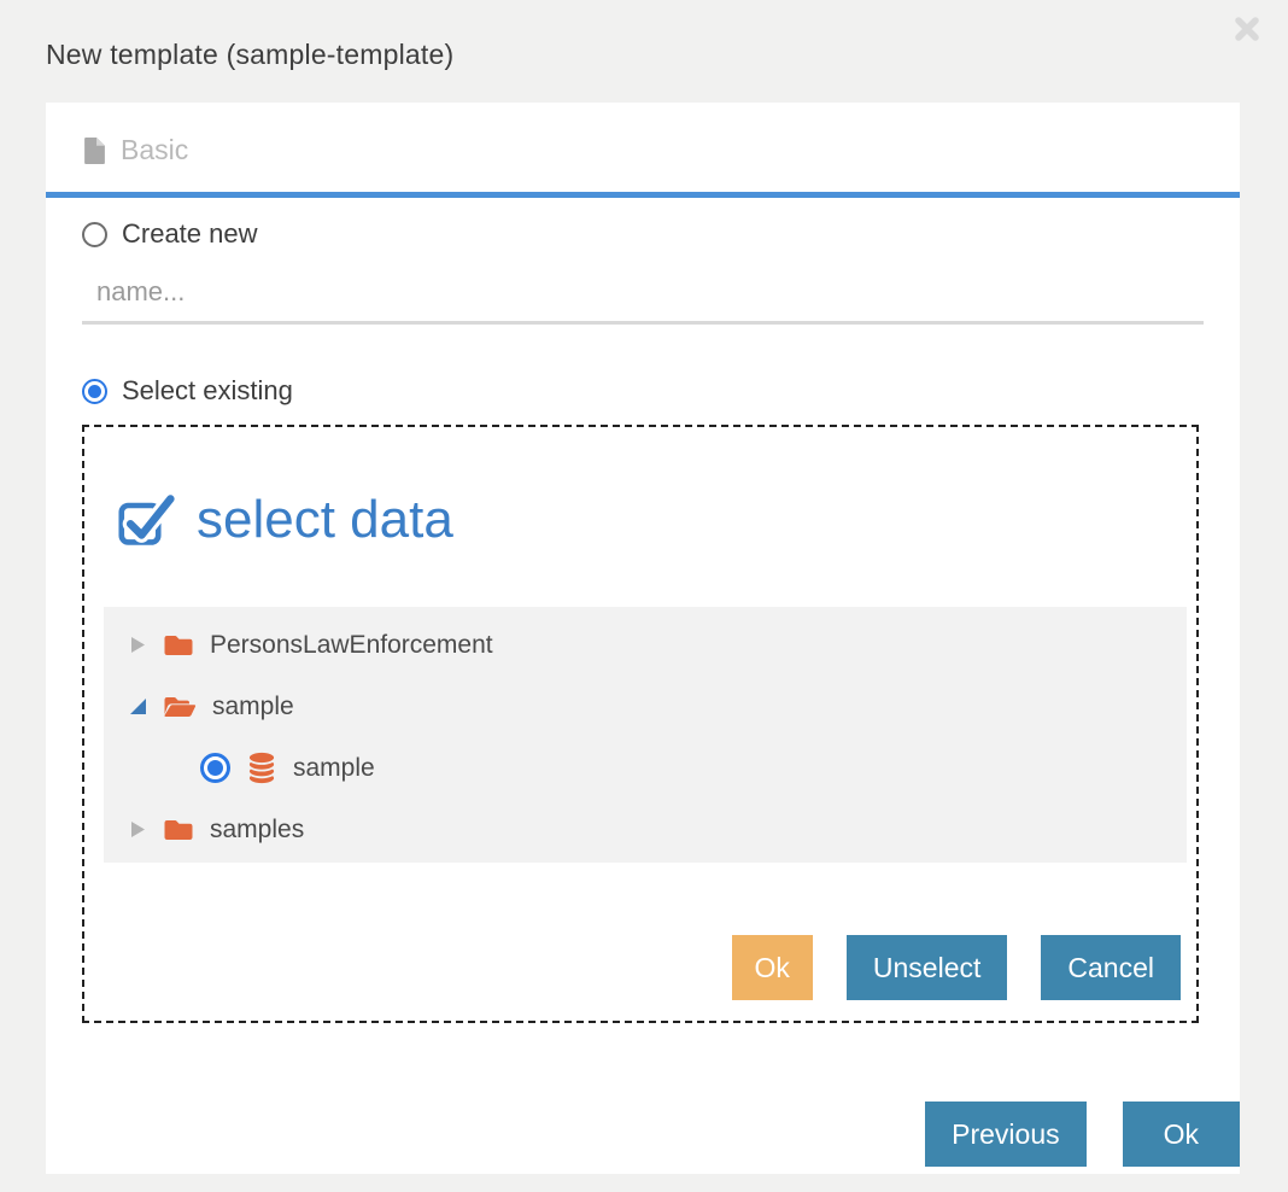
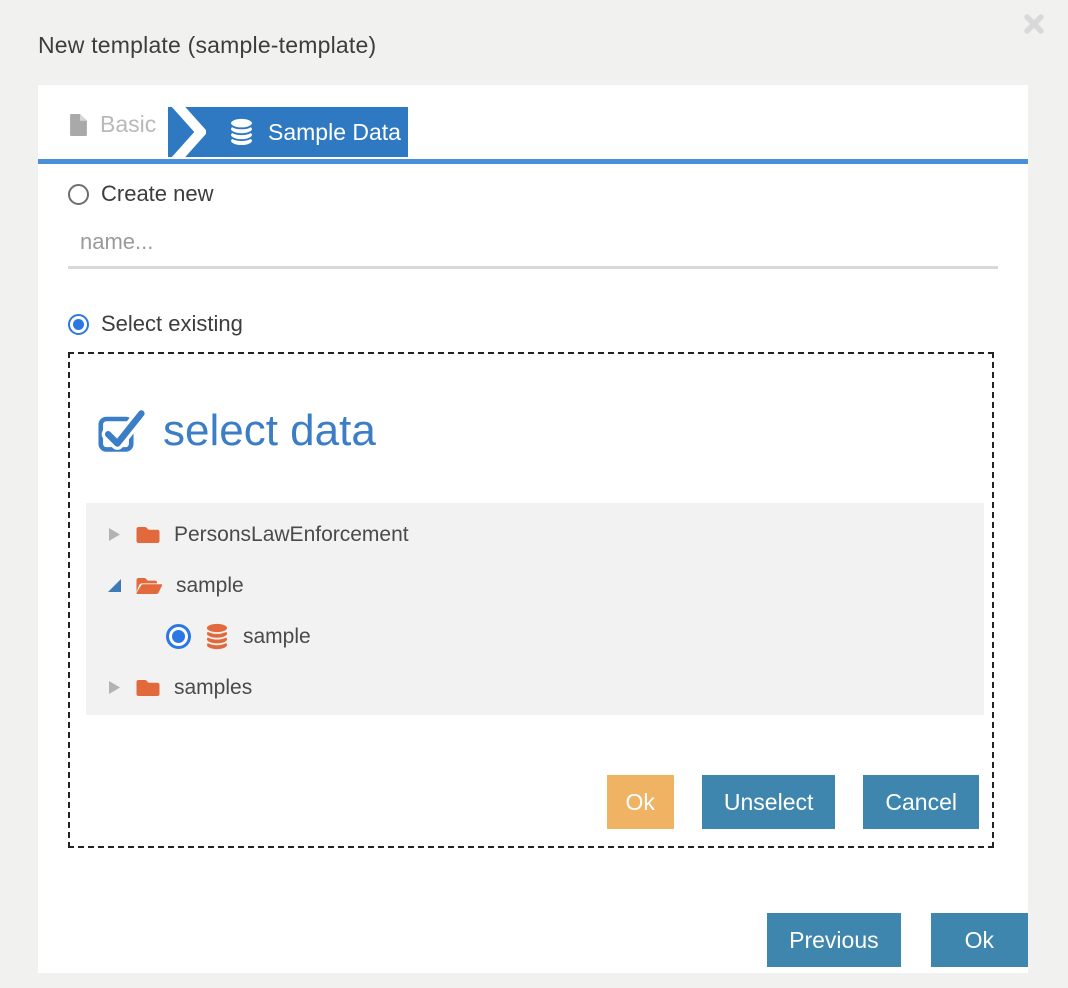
  New template (sample-template)
  Basic
+ Sample Data
  Create new
  name...
  Select existing
  select data
  PersonsLawEnforcement
  sample
  sample
  samples
  Ok
  Unselect
  Cancel
  Previous
  Ok
